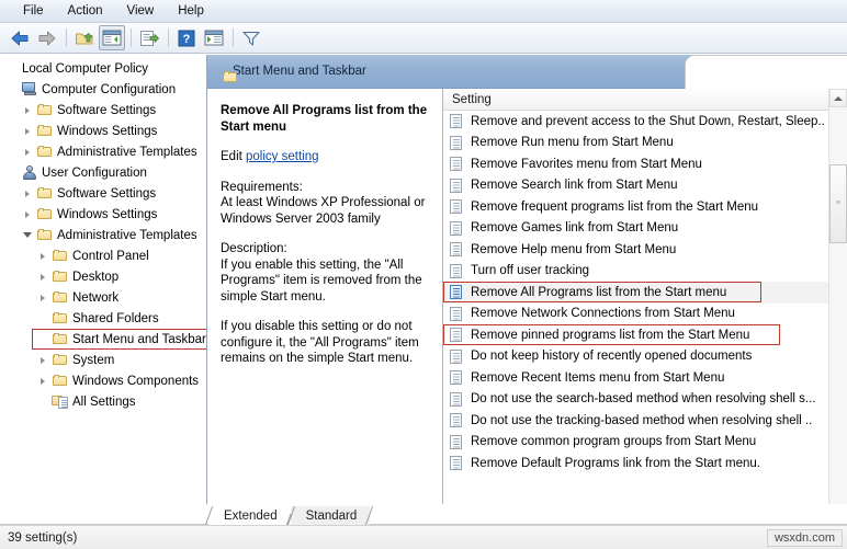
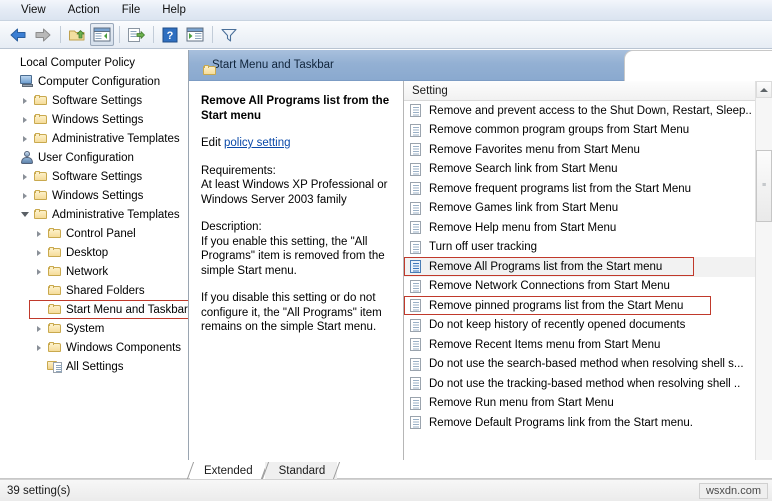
- File
+ View
  Action
- View
+ File
  Help
  ?
  Local Computer Policy
  Computer Configuration
  Software Settings
  Windows Settings
  Administrative Templates
  User Configuration
  Software Settings
  Windows Settings
  Administrative Templates
  Control Panel
  Desktop
  Network
  Shared Folders
  Start Menu and Taskbar
  System
  Windows Components
  All Settings
  Start Menu and Taskbar
  Remove All Programs list from the Start menu
  Edit policy setting
  Requirements:
  At least Windows XP Professional or Windows Server 2003 family
  Description:
  If you enable this setting, the "All Programs" item is removed from the simple Start menu.
  If you disable this setting or do not configure it, the "All Programs" item remains on the simple Start menu.
  Setting
  Remove and prevent access to the Shut Down, Restart, Sleep..
- Remove Run menu from Start Menu
+ Remove common program groups from Start Menu
  Remove Favorites menu from Start Menu
  Remove Search link from Start Menu
  Remove frequent programs list from the Start Menu
  Remove Games link from Start Menu
  Remove Help menu from Start Menu
  Turn off user tracking
  Remove All Programs list from the Start menu
  Remove Network Connections from Start Menu
  Remove pinned programs list from the Start Menu
  Do not keep history of recently opened documents
  Remove Recent Items menu from Start Menu
  Do not use the search-based method when resolving shell s...
  Do not use the tracking-based method when resolving shell ..
- Remove common program groups from Start Menu
+ Remove Run menu from Start Menu
  Remove Default Programs link from the Start menu.
  Extended
  Standard
  39 setting(s)
  wsxdn.com
